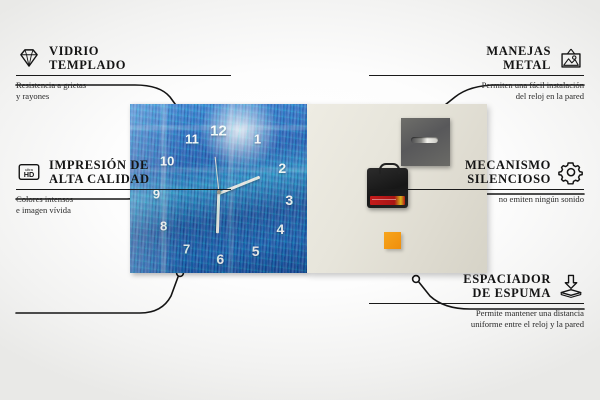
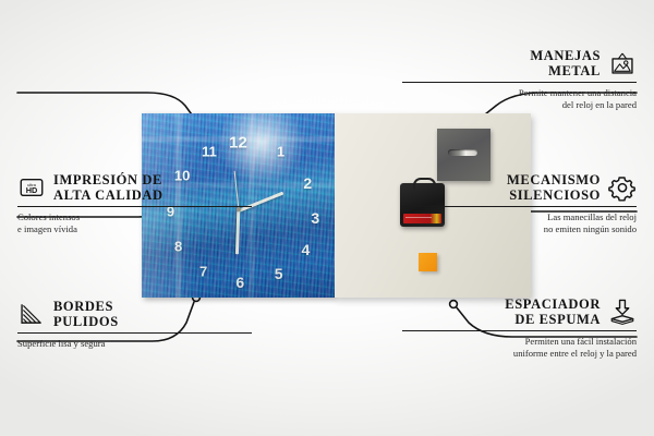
- VIDRIO
- TEMPLADO
- Resistencia a grietas
- y rayones
  HD
  IMPRESIÓN DE
  ALTA CALIDAD
  Colores intensos
  e imagen vívida
+ BORDES
+ PULIDOS
+ Superficie lisa y segura
  MANEJAS
  METAL
- Permiten una fácil instalación
+ Permite mantener una distancia
  del reloj en la pared
  MECANISMO
  SILENCIOSO
+ Las manecillas del reloj
  no emiten ningún sonido
  ESPACIADOR
  DE ESPUMA
- Permite mantener una distancia
+ Permiten una fácil instalación
  uniforme entre el reloj y la pared
